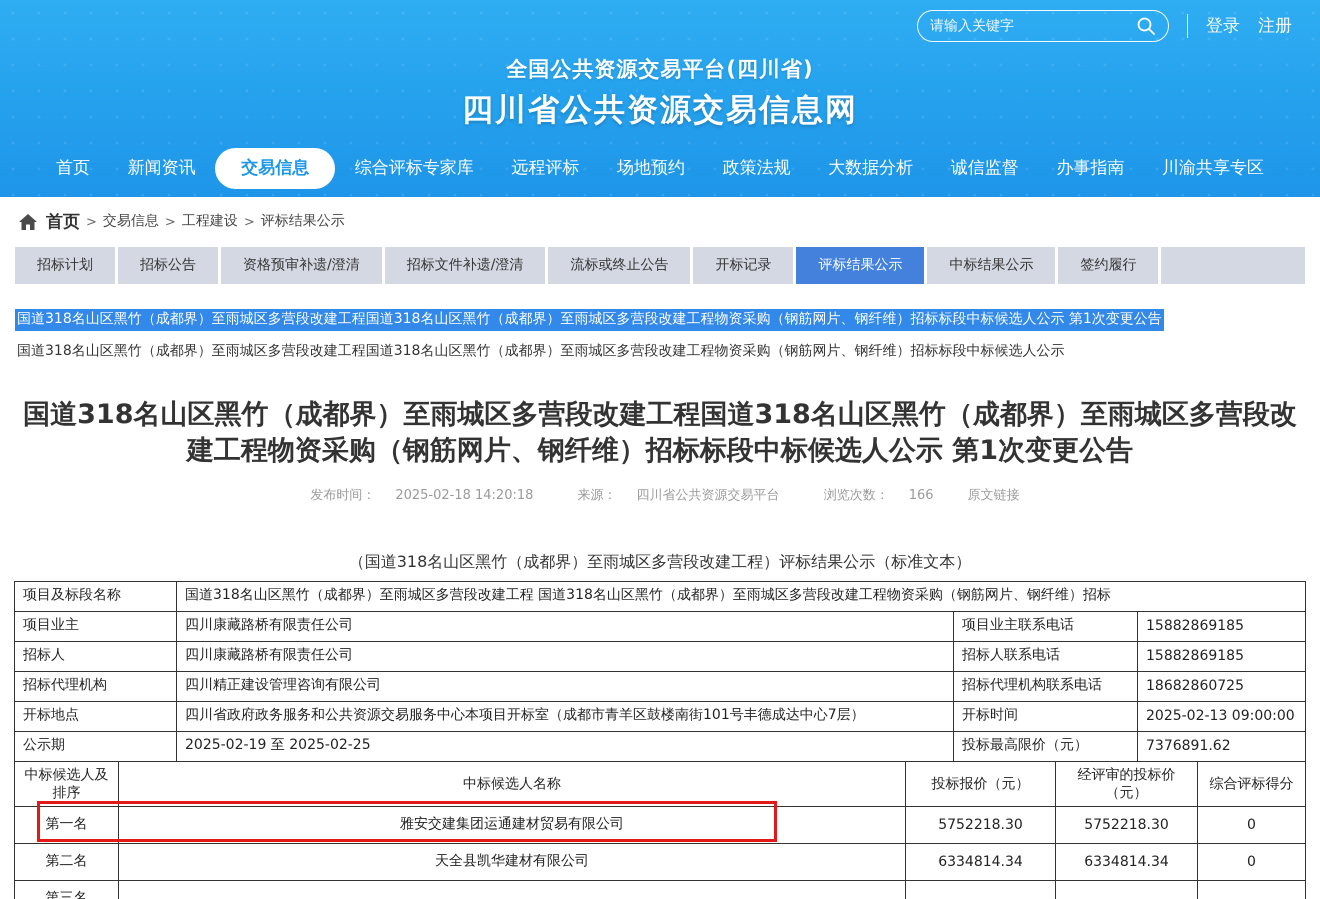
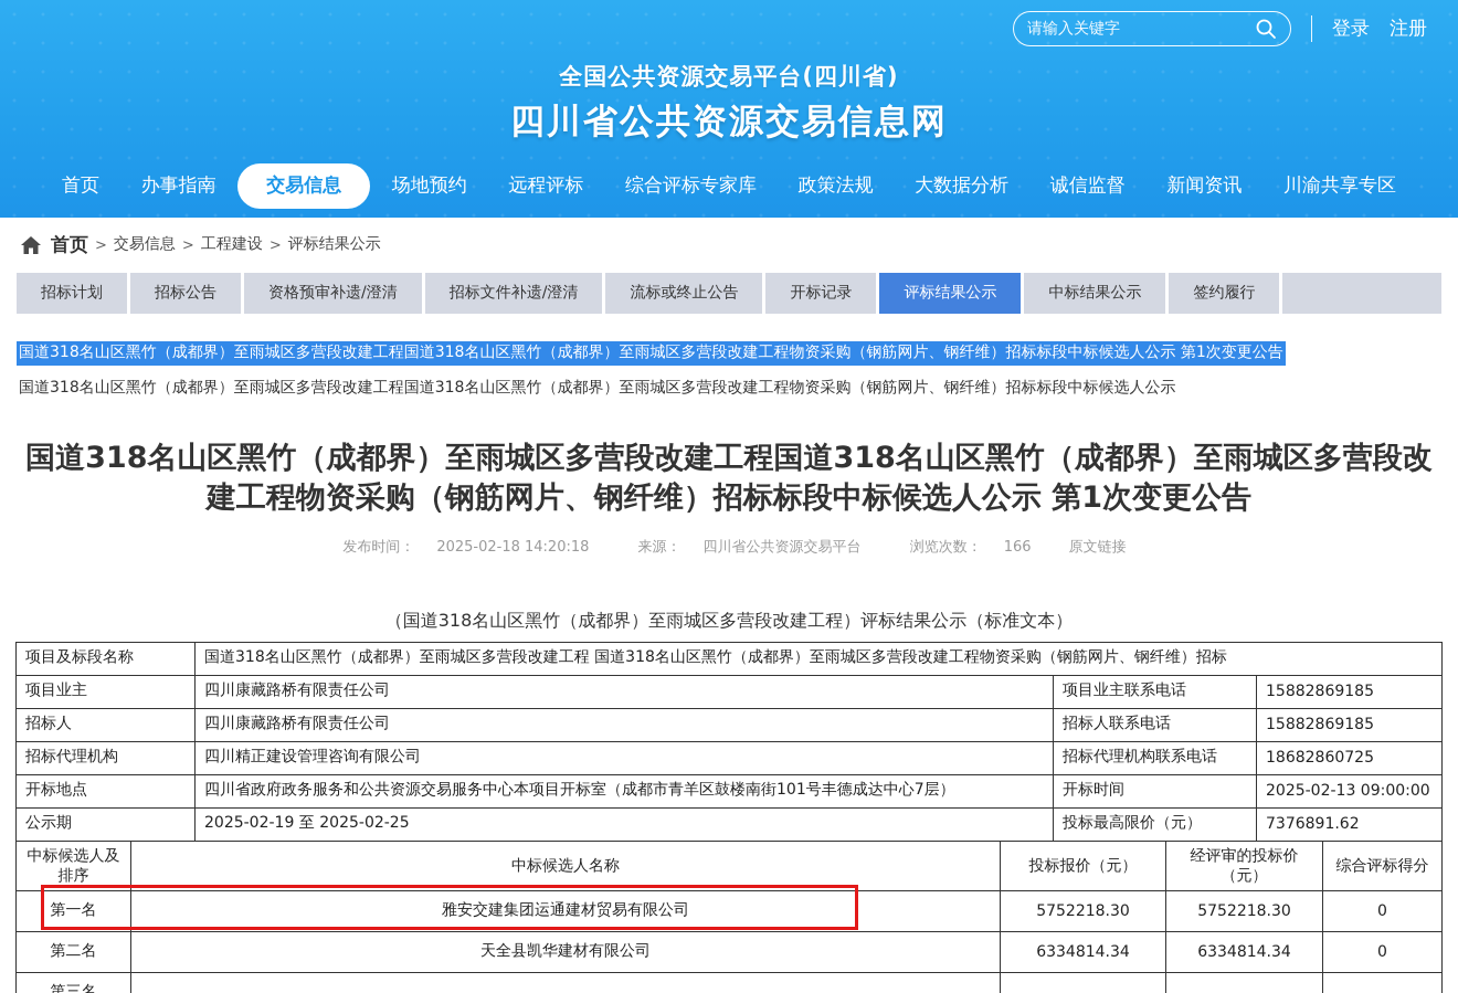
  请输入关键字
  登录
  注册
  全国公共资源交易平台(四川省)
  四川省公共资源交易信息网
  首页
- 新闻资讯
+ 办事指南
  交易信息
- 综合评标专家库
+ 场地预约
  远程评标
- 场地预约
+ 综合评标专家库
  政策法规
  大数据分析
  诚信监督
- 办事指南
+ 新闻资讯
  川渝共享专区
  首页
  >
  交易信息
  >
  工程建设
  >
  评标结果公示
  招标计划
  招标公告
  资格预审补遗/澄清
  招标文件补遗/澄清
  流标或终止公告
  开标记录
  评标结果公示
  中标结果公示
  签约履行
  国道318名山区黑竹（成都界）至雨城区多营段改建工程国道318名山区黑竹（成都界）至雨城区多营段改建工程物资采购（钢筋网片、钢纤维）招标标段中标候选人公示 第1次变更公告
  国道318名山区黑竹（成都界）至雨城区多营段改建工程国道318名山区黑竹（成都界）至雨城区多营段改建工程物资采购（钢筋网片、钢纤维）招标标段中标候选人公示
  国道318名山区黑竹（成都界）至雨城区多营段改建工程国道318名山区黑竹（成都界）至雨城区多营段改建工程物资采购（钢筋网片、钢纤维）招标标段中标候选人公示 第1次变更公告
  发布时间： 2025-02-18 14:20:18 来源： 四川省公共资源交易平台 浏览次数： 166 原文链接
  （国道318名山区黑竹（成都界）至雨城区多营段改建工程）评标结果公示（标准文本）
  项目及标段名称	国道318名山区黑竹（成都界）至雨城区多营段改建工程 国道318名山区黑竹（成都界）至雨城区多营段改建工程物资采购（钢筋网片、钢纤维）招标
  项目业主	四川康藏路桥有限责任公司	项目业主联系电话	15882869185
  招标人	四川康藏路桥有限责任公司	招标人联系电话	15882869185
  招标代理机构	四川精正建设管理咨询有限公司	招标代理机构联系电话	18682860725
  开标地点	四川省政府政务服务和公共资源交易服务中心本项目开标室（成都市青羊区鼓楼南街101号丰德成达中心7层）	开标时间	2025-02-13 09:00:00
  公示期	2025-02-19 至 2025-02-25	投标最高限价（元）	7376891.62
  中标候选人及排序	中标候选人名称	投标报价（元）	经评审的投标价（元）	综合评标得分
  第一名	雅安交建集团运通建材贸易有限公司	5752218.30	5752218.30	0
  第二名	天全县凯华建材有限公司	6334814.34	6334814.34	0
  第三名
